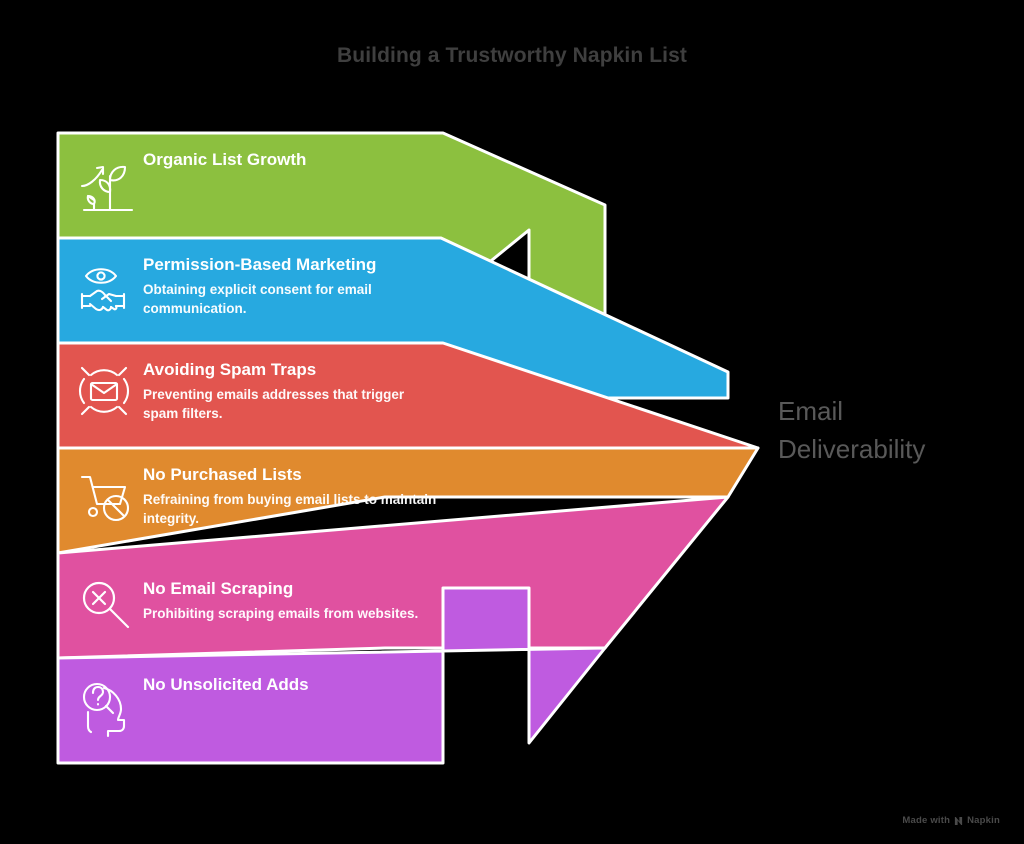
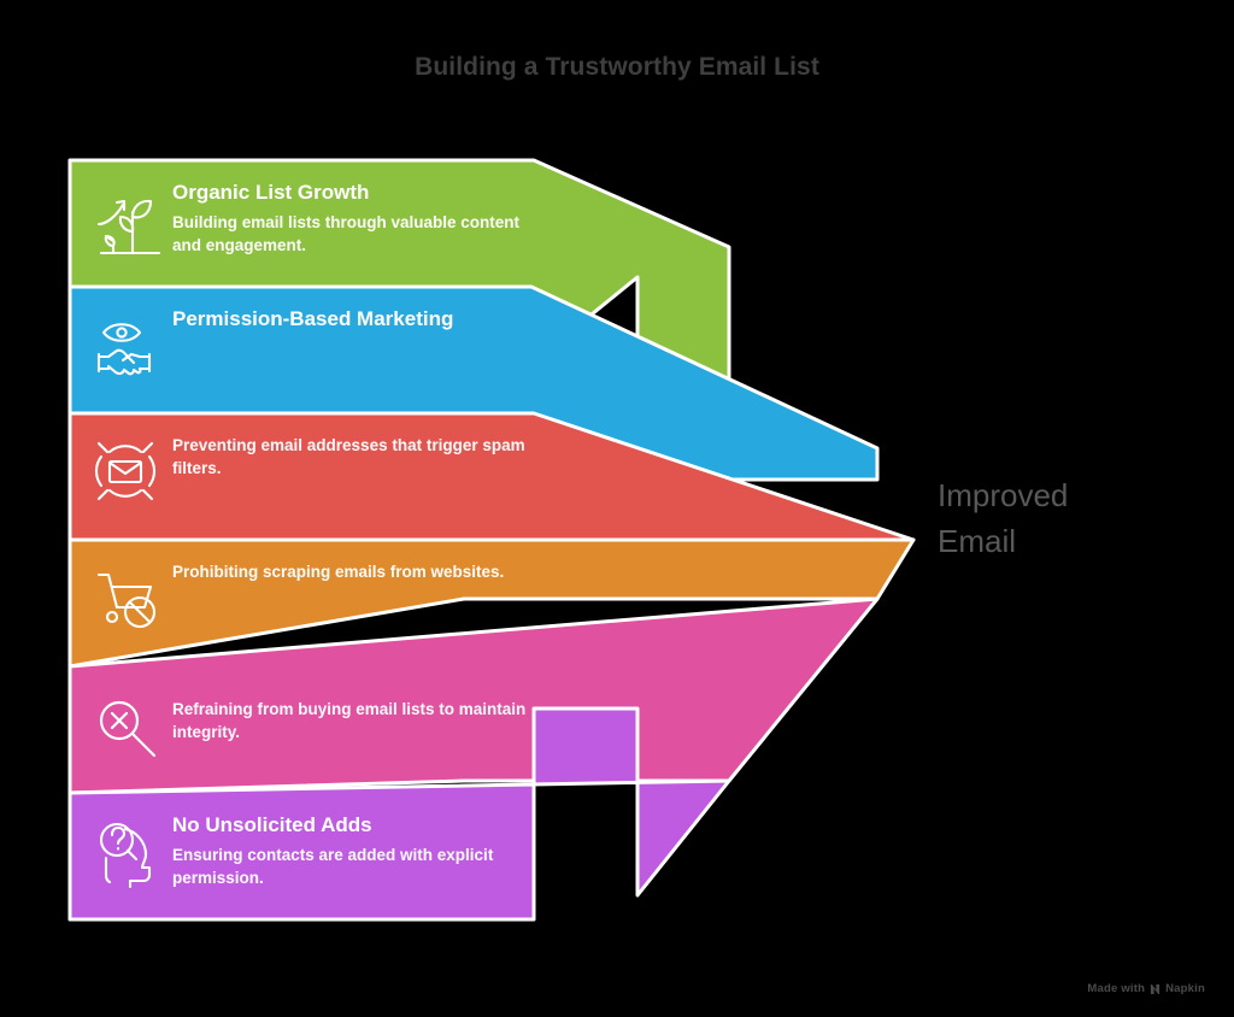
- Building a Trustworthy Napkin List
+ Building a Trustworthy Email List
  Organic List Growth
+ Building email lists through valuable content and engagement.
  Permission-Based Marketing
- Obtaining explicit consent for email communication.
- Avoiding Spam Traps
- Preventing emails addresses that trigger spam filters.
+ Preventing email addresses that trigger spam filters.
- No Purchased Lists
- Refraining from buying email lists to maintain integrity.
+ Prohibiting scraping emails from websites.
- No Email Scraping
- Prohibiting scraping emails from websites.
+ Refraining from buying email lists to maintain integrity.
  No Unsolicited Adds
+ Ensuring contacts are added with explicit permission.
+ Improved
  Email
- Deliverability
  Made with
  Napkin
